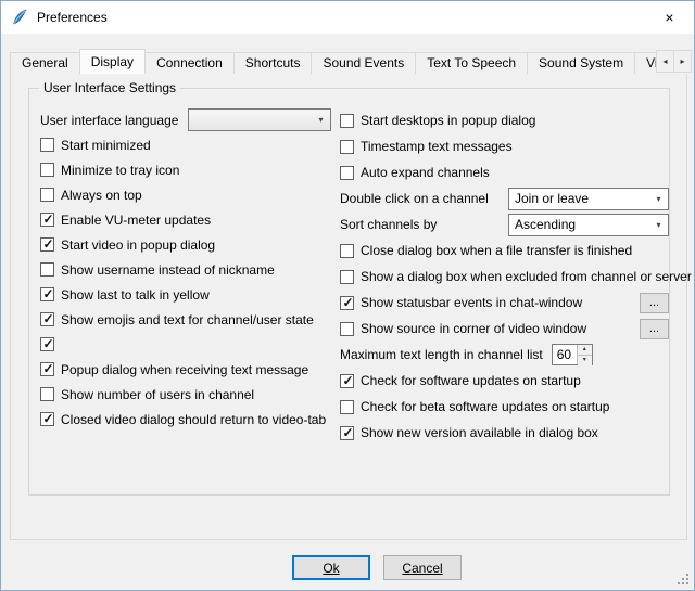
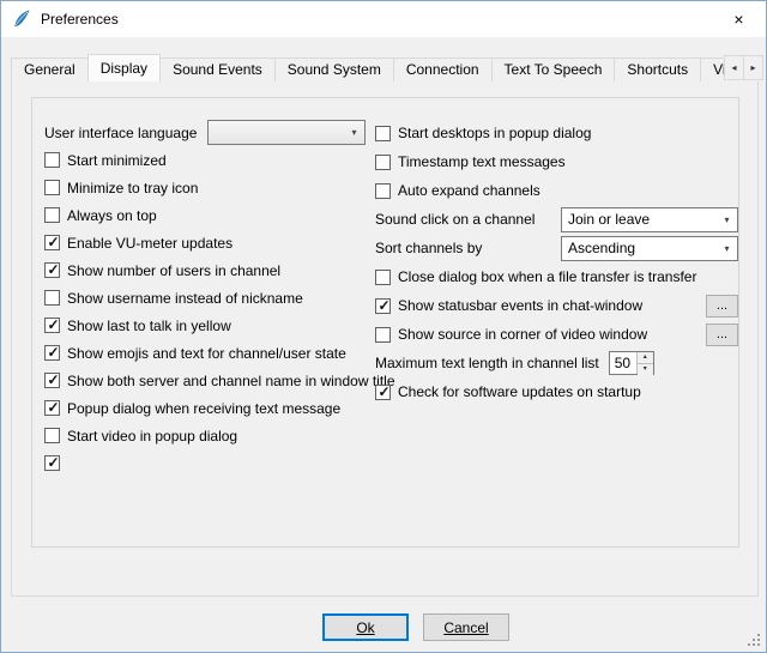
  Preferences
  ×
  General
  Display
- Connection
+ Sound Events
- Shortcuts
+ Sound System
- Sound Events
+ Connection
  Text To Speech
- Sound System
+ Shortcuts
  ◂
  ▸
- User Interface Settings
  User interface language
  ▾
  Start minimized
  Minimize to tray icon
  Always on top
  Enable VU-meter updates
- Start video in popup dialog
+ Show number of users in channel
  Show username instead of nickname
  Show last to talk in yellow
  Show emojis and text for channel/user state
+ Show both server and channel name in window title
  Popup dialog when receiving text message
- Show number of users in channel
+ Start video in popup dialog
- Closed video dialog should return to video-tab
  Start desktops in popup dialog
  Timestamp text messages
  Auto expand channels
- Double click on a channel
+ Sound click on a channel
  Join or leave
  ▾
  Sort channels by
  Ascending
  ▾
- Close dialog box when a file transfer is finished
+ Close dialog box when a file transfer is transfer
- Show a dialog box when excluded from channel or server
  Show statusbar events in chat-window
  ...
  Show source in corner of video window
  ...
  Maximum text length in channel list
- 60
+ 50
  Check for software updates on startup
- Check for beta software updates on startup
- Show new version available in dialog box
  Ok
  Cancel
